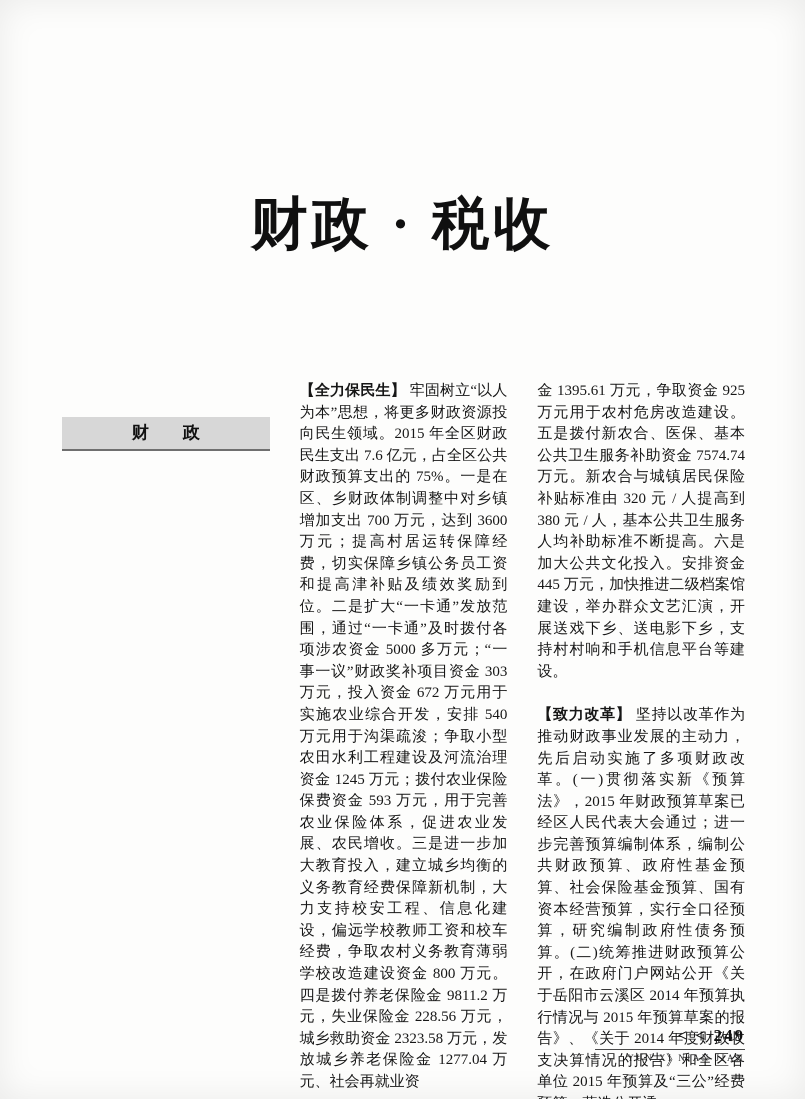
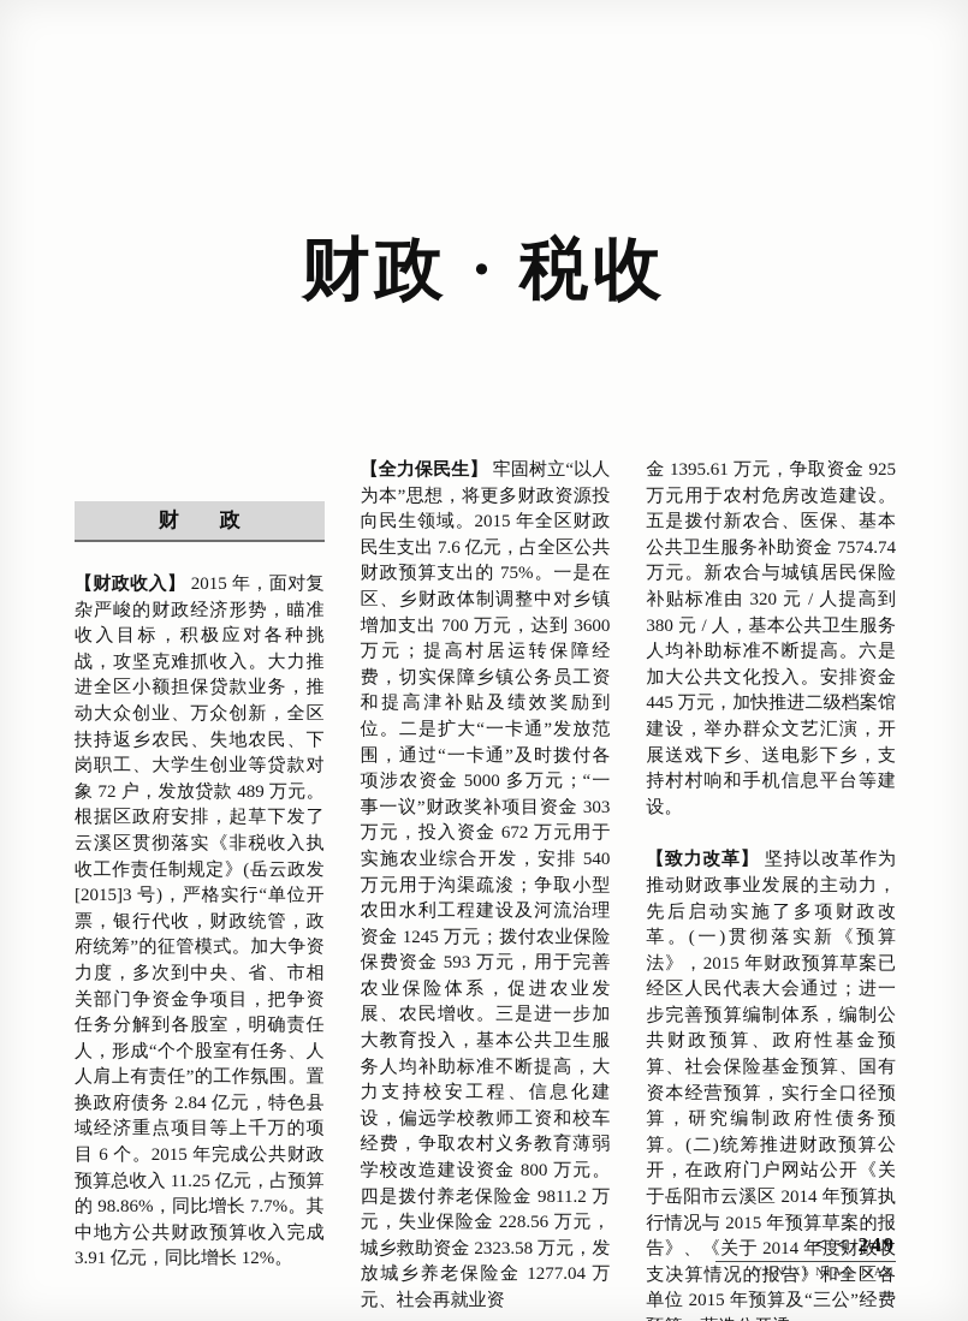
  财政 · 税收
  财 政
+ 【财政收入】 2015 年，面对复杂严峻的财政经济形势，瞄准收入目标，积极应对各种挑战，攻坚克难抓收入。大力推进全区小额担保贷款业务，推动大众创业、万众创新，全区扶持返乡农民、失地农民、下岗职工、大学生创业等贷款对象 72 户，发放贷款 489 万元。根据区政府安排，起草下发了云溪区贯彻落实《非税收入执收工作责任制规定》(岳云政发 [2015]3 号)，严格实行“单位开票，银行代收，财政统管，政府统筹”的征管模式。加大争资力度，多次到中央、省、市相关部门争资金争项目，把争资任务分解到各股室，明确责任人，形成“个个股室有任务、人人肩上有责任”的工作氛围。置换政府债务 2.84 亿元，特色县域经济重点项目等上千万的项目 6 个。2015 年完成公共财政预算总收入 11.25 亿元，占预算的 98.86%，同比增长 7.7%。其中地方公共财政预算收入完成 3.91 亿元，同比增长 12%。
- 【全力保民生】 牢固树立“以人为本”思想，将更多财政资源投向民生领域。2015 年全区财政民生支出 7.6 亿元，占全区公共财政预算支出的 75%。一是在区、乡财政体制调整中对乡镇增加支出 700 万元，达到 3600 万元；提高村居运转保障经费，切实保障乡镇公务员工资和提高津补贴及绩效奖励到位。二是扩大“一卡通”发放范围，通过“一卡通”及时拨付各项涉农资金 5000 多万元；“一事一议”财政奖补项目资金 303 万元，投入资金 672 万元用于实施农业综合开发，安排 540 万元用于沟渠疏浚；争取小型农田水利工程建设及河流治理资金 1245 万元；拨付农业保险保费资金 593 万元，用于完善农业保险体系，促进农业发展、农民增收。三是进一步加大教育投入，建立城乡均衡的义务教育经费保障新机制，大力支持校安工程、信息化建设，偏远学校教师工资和校车经费，争取农村义务教育薄弱学校改造建设资金 800 万元。四是拨付养老保险金 9811.2 万元，失业保险金 228.56 万元，城乡救助资金 2323.58 万元，发放城乡养老保险金 1277.04 万元、社会再就业资
+ 【全力保民生】 牢固树立“以人为本”思想，将更多财政资源投向民生领域。2015 年全区财政民生支出 7.6 亿元，占全区公共财政预算支出的 75%。一是在区、乡财政体制调整中对乡镇增加支出 700 万元，达到 3600 万元；提高村居运转保障经费，切实保障乡镇公务员工资和提高津补贴及绩效奖励到位。二是扩大“一卡通”发放范围，通过“一卡通”及时拨付各项涉农资金 5000 多万元；“一事一议”财政奖补项目资金 303 万元，投入资金 672 万元用于实施农业综合开发，安排 540 万元用于沟渠疏浚；争取小型农田水利工程建设及河流治理资金 1245 万元；拨付农业保险保费资金 593 万元，用于完善农业保险体系，促进农业发展、农民增收。三是进一步加大教育投入，基本公共卫生服务人均补助标准不断提高，大力支持校安工程、信息化建设，偏远学校教师工资和校车经费，争取农村义务教育薄弱学校改造建设资金 800 万元。四是拨付养老保险金 9811.2 万元，失业保险金 228.56 万元，城乡救助资金 2323.58 万元，发放城乡养老保险金 1277.04 万元、社会再就业资
  金 1395.61 万元，争取资金 925 万元用于农村危房改造建设。五是拨付新农合、医保、基本公共卫生服务补助资金 7574.74 万元。新农合与城镇居民保险补贴标准由 320 元 / 人提高到 380 元 / 人，基本公共卫生服务人均补助标准不断提高。六是加大公共文化投入。安排资金 445 万元，加快推进二级档案馆建设，举办群众文艺汇演，开展送戏下乡、送电影下乡，支持村村响和手机信息平台等建设。
  【致力改革】 坚持以改革作为推动财政事业发展的主动力，先后启动实施了多项财政改革。(一)贯彻落实新《预算法》，2015 年财政预算草案已经区人民代表大会通过；进一步完善预算编制体系，编制公共财政预算、政府性基金预算、社会保险基金预算、国有资本经营预算，实行全口径预算，研究编制政府性债务预算。(二)统筹推进财政预算公开，在政府门户网站公开《关于岳阳市云溪区 2014 年预算执行情况与 2015 年预算草案的报告》、《关于 2014 年度财政收支决算情况的报告》和全区各单位 2015 年预算及“三公”经费
  < < 249
  YUN XI NIAN JIAN
